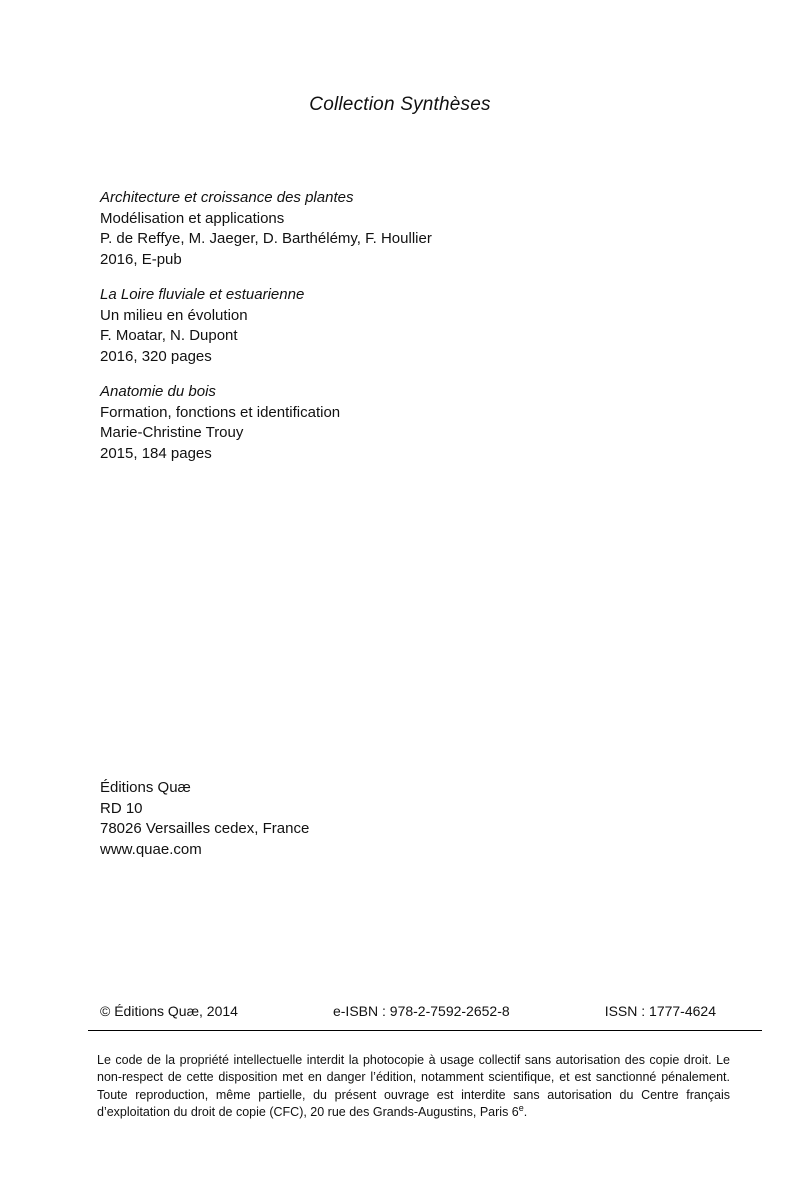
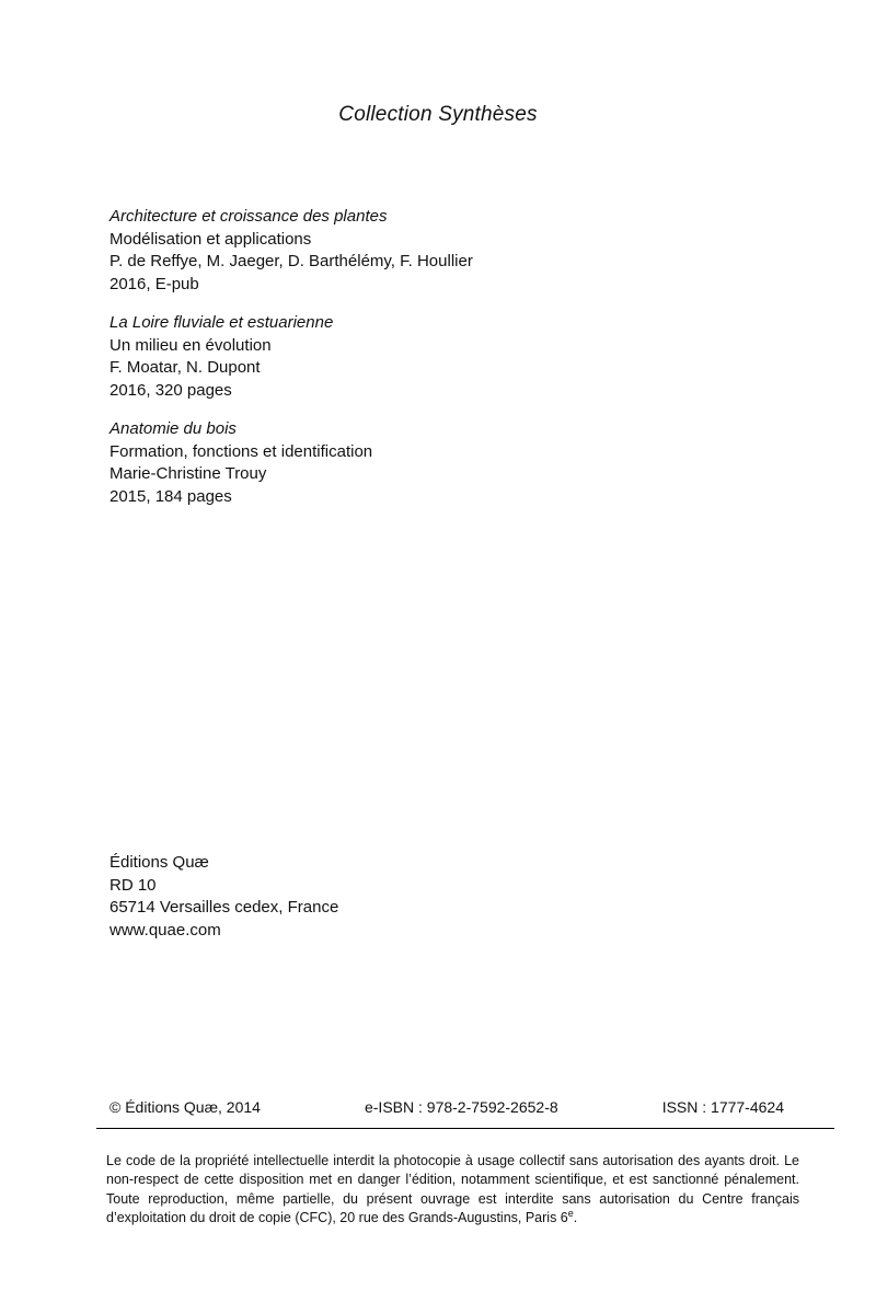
  Collection Synthèses
  Architecture et croissance des plantes
  Modélisation et applications
  P. de Reffye, M. Jaeger, D. Barthélémy, F. Houllier
  2016, E-pub
  La Loire fluviale et estuarienne
  Un milieu en évolution
  F. Moatar, N. Dupont
  2016, 320 pages
  Anatomie du bois
  Formation, fonctions et identification
  Marie-Christine Trouy
  2015, 184 pages
  Éditions Quæ
  RD 10
- 78026 Versailles cedex, France
+ 65714 Versailles cedex, France
  www.quae.com
  © Éditions Quæ, 2014
  e-ISBN : 978-2-7592-2652-8
  ISSN : 1777-4624
- Le code de la propriété intellectuelle interdit la photocopie à usage collectif sans autorisation des copie droit. Le non-respect de cette disposition met en danger l’édition, notamment scientifique, et est sanctionné pénalement. Toute reproduction, même partielle, du présent ouvrage est interdite sans autorisation du Centre français d’exploitation du droit de copie (CFC), 20 rue des Grands-Augustins, Paris 6e.
+ Le code de la propriété intellectuelle interdit la photocopie à usage collectif sans autorisation des ayants droit. Le non-respect de cette disposition met en danger l’édition, notamment scientifique, et est sanctionné pénalement. Toute reproduction, même partielle, du présent ouvrage est interdite sans autorisation du Centre français d’exploitation du droit de copie (CFC), 20 rue des Grands-Augustins, Paris 6e.
